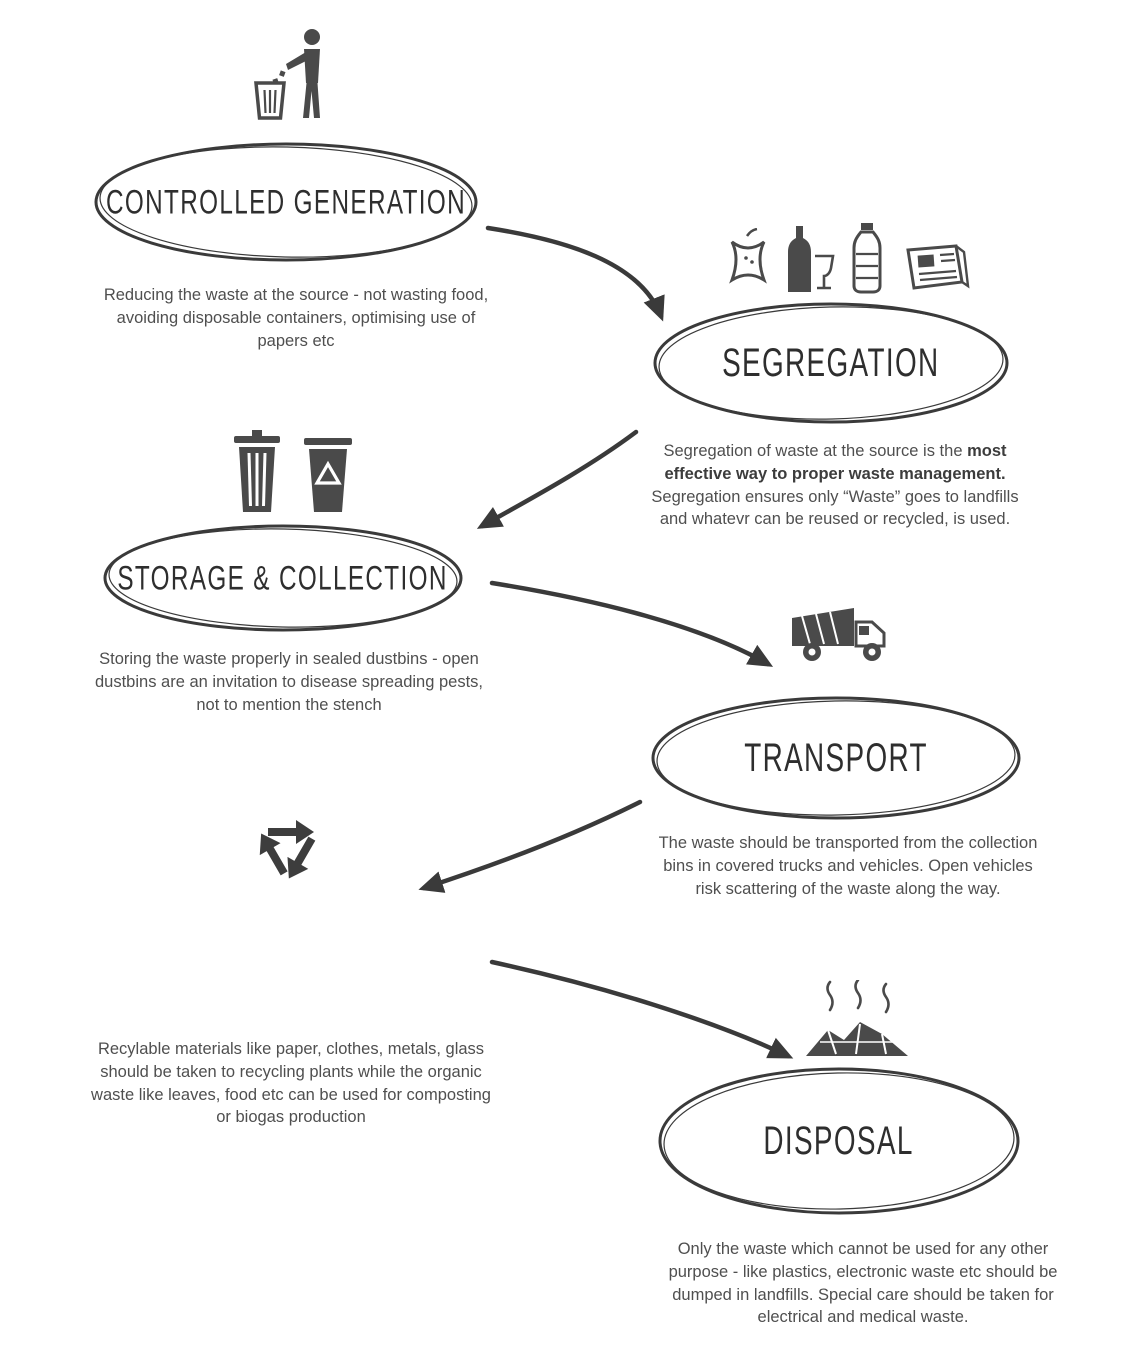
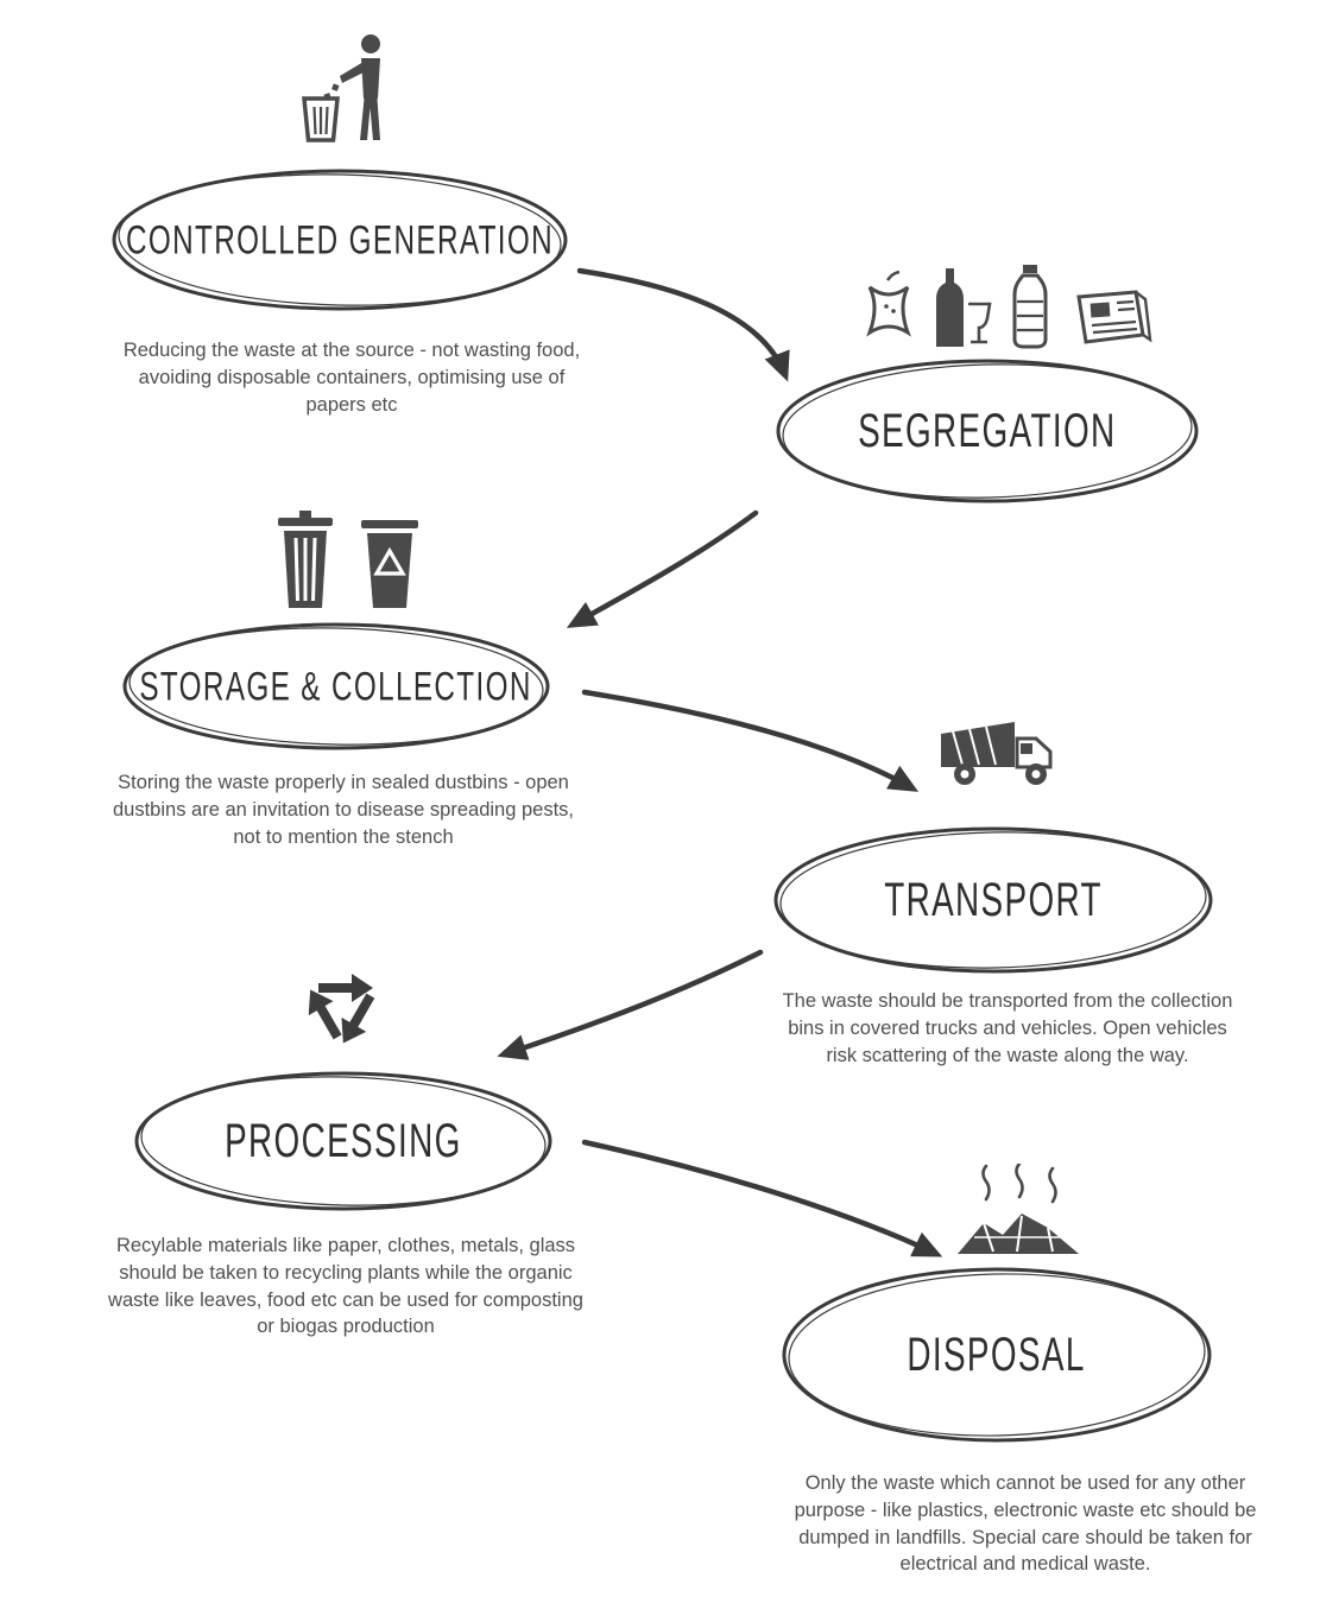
  CONTROLLED GENERATION
  Reducing the waste at the source - not wasting food, avoiding disposable containers, optimising use of papers etc
  SEGREGATION
- Segregation of waste at the source is the most effective way to proper waste management. Segregation ensures only “Waste” goes to landfills and whatevr can be reused or recycled, is used.
  STORAGE & COLLECTION
  Storing the waste properly in sealed dustbins - open dustbins are an invitation to disease spreading pests, not to mention the stench
  TRANSPORT
  The waste should be transported from the collection bins in covered trucks and vehicles. Open vehicles risk scattering of the waste along the way.
+ PROCESSING
  Recylable materials like paper, clothes, metals, glass should be taken to recycling plants while the organic waste like leaves, food etc can be used for composting or biogas production
  DISPOSAL
  Only the waste which cannot be used for any other purpose - like plastics, electronic waste etc should be dumped in landfills. Special care should be taken for electrical and medical waste.
